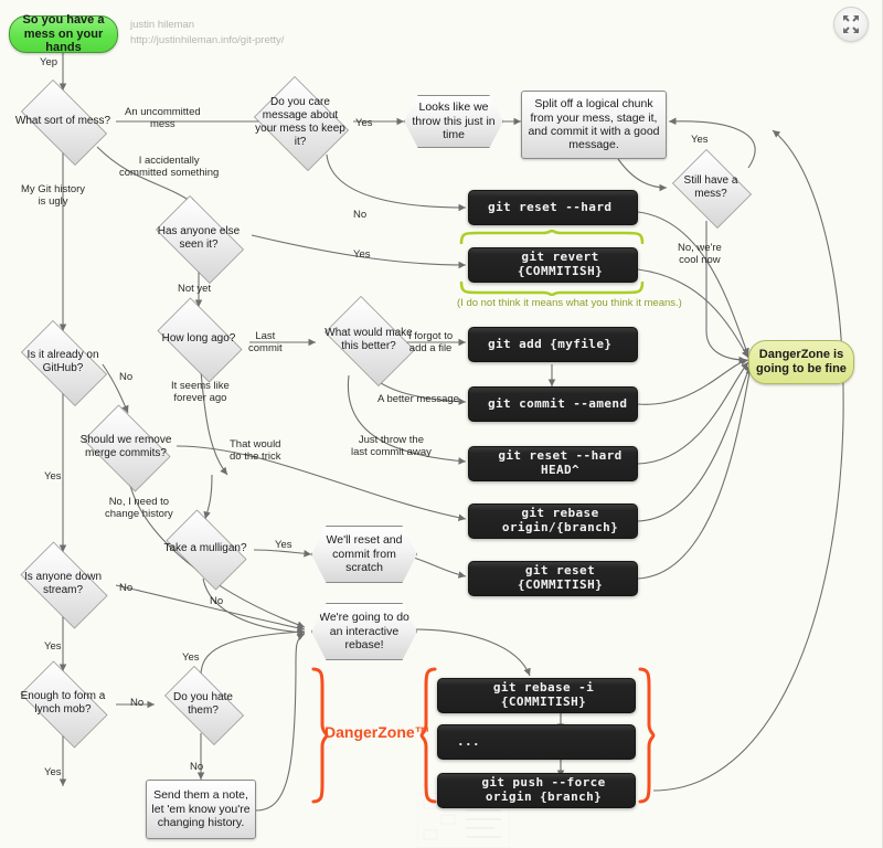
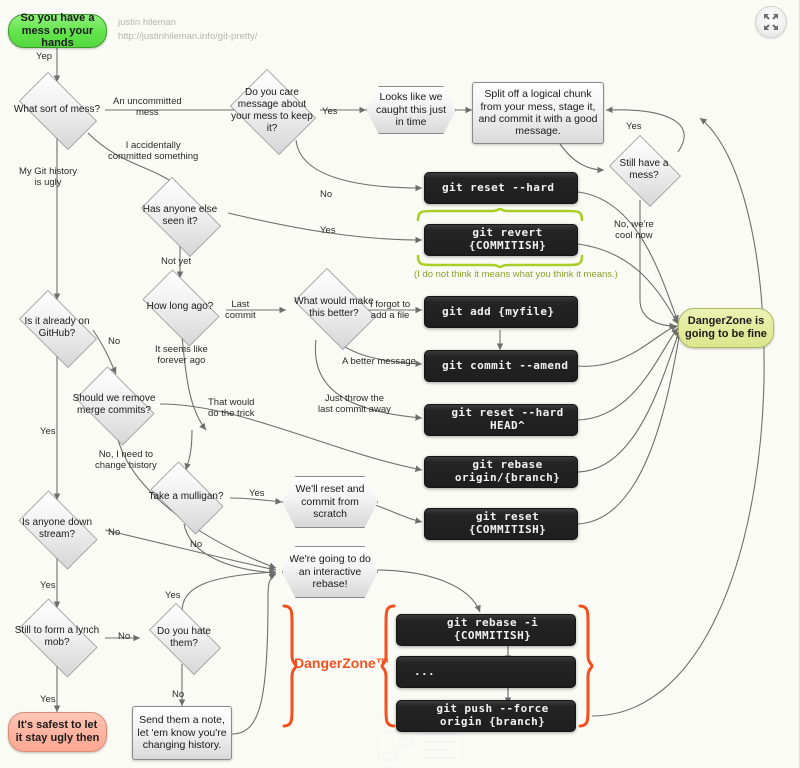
  (I do not think it means what you think it means.)
  DangerZone™
  So you have a mess on your hands
  What sort of mess?
  Do you care message about your mess to keep it?
- Looks like we throw this just in time
+ Looks like we caught this just in time
  Split off a logical chunk from your mess, stage it, and commit it with a good message.
  Still have a mess?
  Has anyone else seen it?
  How long ago?
  What would make this better?
  Is it already on GitHub?
  Should we remove merge commits?
  Take a mulligan?
  We'll reset and commit from scratch
  We're going to do an interactive rebase!
  Is anyone down stream?
- Enough to form a lynch mob?
+ Still to form a lynch mob?
  Do you hate them?
+ It's safest to let it stay ugly then
  Send them a note, let 'em know you're changing history.
  DangerZone is going to be fine
  git reset --hard
  git revert {COMMITISH}
  git add {myfile}
  git commit --amend
  git reset --hard HEAD^
  git rebase origin/{branch}
  git reset {COMMITISH}
  git rebase -i {COMMITISH}
  ...
  git push --force origin {branch}
  Yep
  An uncommitted
  mess
  I accidentally
  committed something
  My Git history
  is ugly
  Yes
  No
  Yes
  Not yet
  Last
  commit
  It seems like
  forever ago
  I forgot to
  add a file
  A better message
  Just throw the
  last commit away
  Yes
  No, we're
  cool now
  No
  Yes
  That would
  do the trick
  No, I need to
  change history
  Yes
  No
  No
  Yes
  Yes
  No
  Yes
  No
  justin hileman
  http://justinhileman.info/git-pretty/
